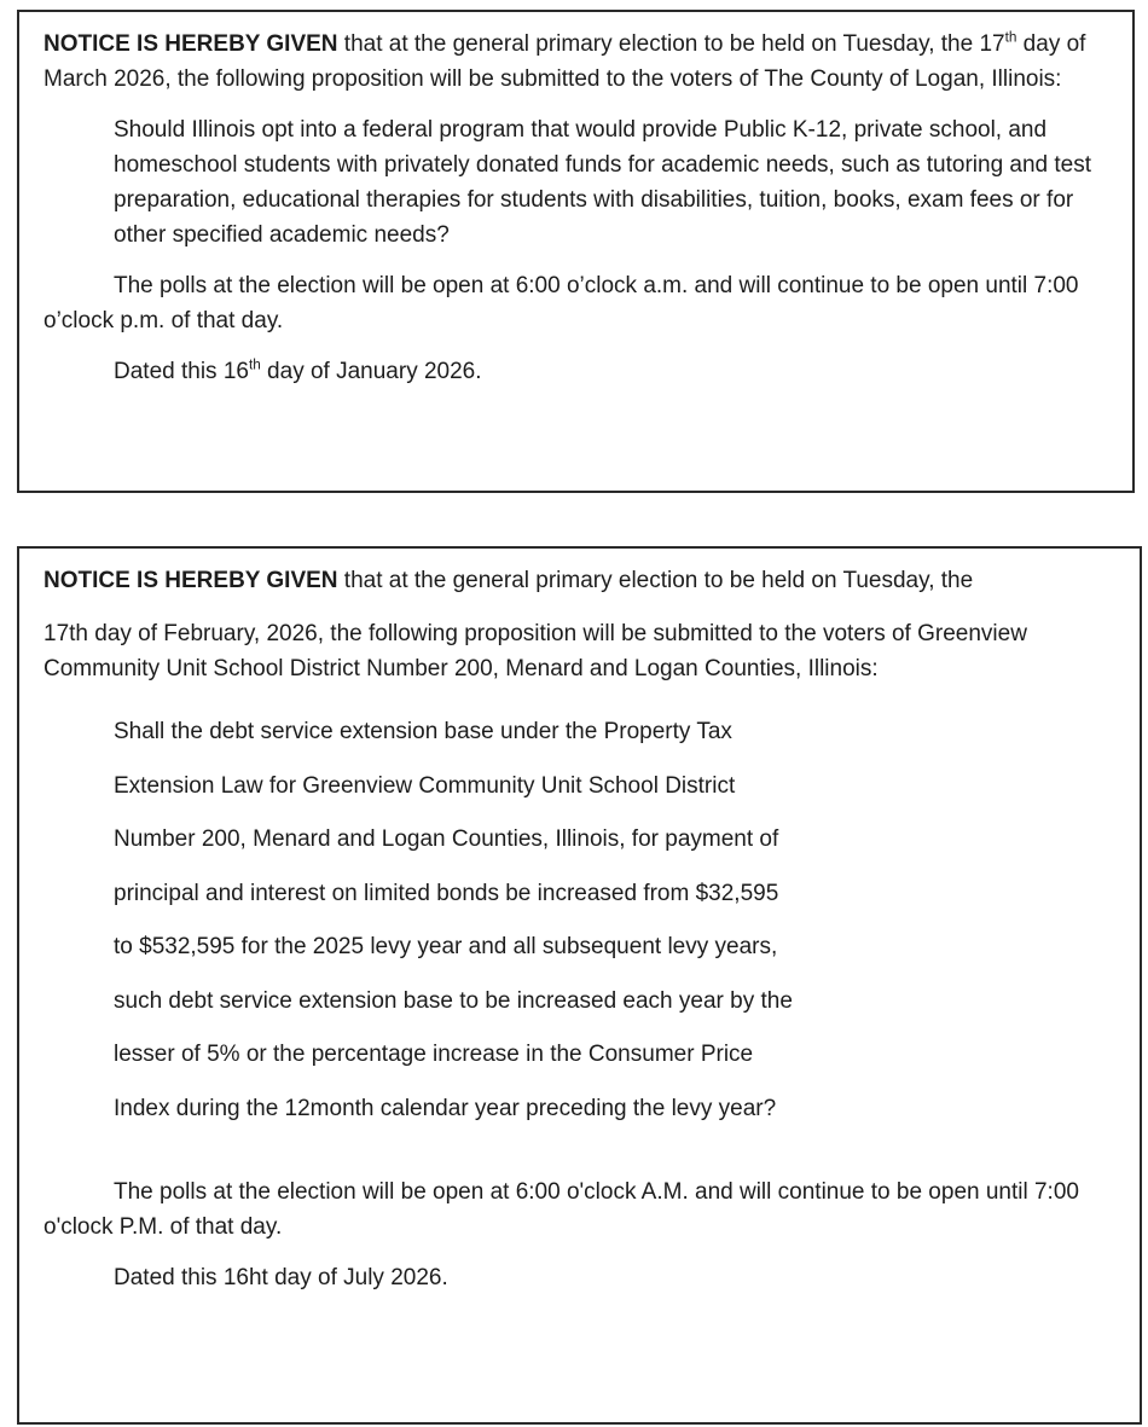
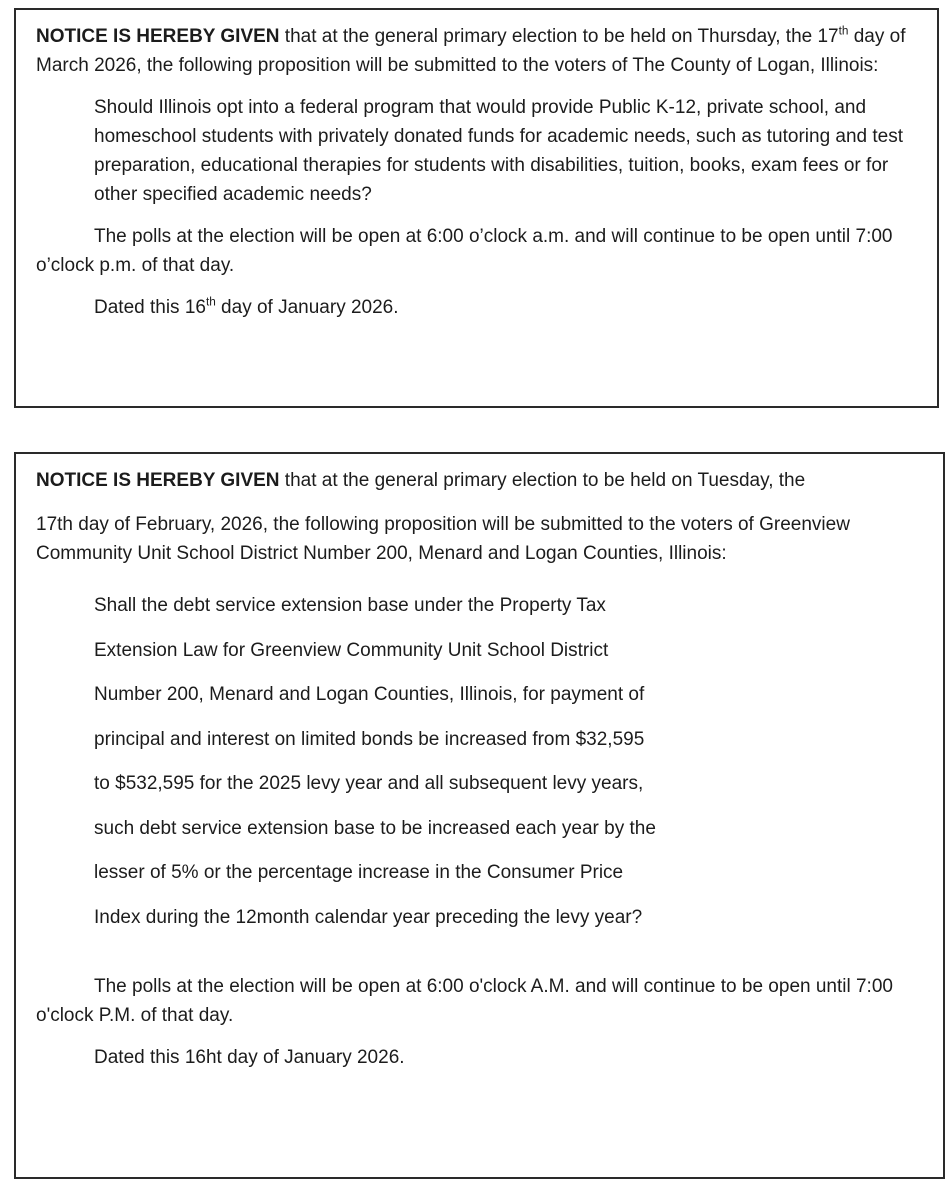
- NOTICE IS HEREBY GIVEN that at the general primary election to be held on Tuesday, the 17th day of March 2026, the following proposition will be submitted to the voters of The County of Logan, Illinois:
+ NOTICE IS HEREBY GIVEN that at the general primary election to be held on Thursday, the 17th day of March 2026, the following proposition will be submitted to the voters of The County of Logan, Illinois:
  Should Illinois opt into a federal program that would provide Public K-12, private school, and homeschool students with privately donated funds for academic needs, such as tutoring and test preparation, educational therapies for students with disabilities, tuition, books, exam fees or for other specified academic needs?
  The polls at the election will be open at 6:00 o’clock a.m. and will continue to be open until 7:00 o’clock p.m. of that day.
  Dated this 16th day of January 2026.
  NOTICE IS HEREBY GIVEN that at the general primary election to be held on Tuesday, the
  17th day of February, 2026, the following proposition will be submitted to the voters of Greenview Community Unit School District Number 200, Menard and Logan Counties, Illinois:
  Shall the debt service extension base under the Property Tax
  Extension Law for Greenview Community Unit School District
  Number 200, Menard and Logan Counties, Illinois, for payment of
  principal and interest on limited bonds be increased from $32,595
  to $532,595 for the 2025 levy year and all subsequent levy years,
  such debt service extension base to be increased each year by the
  lesser of 5% or the percentage increase in the Consumer Price
  Index during the 12month calendar year preceding the levy year?
  The polls at the election will be open at 6:00 o'clock A.M. and will continue to be open until 7:00 o'clock P.M. of that day.
- Dated this 16ht day of July 2026.
+ Dated this 16ht day of January 2026.
